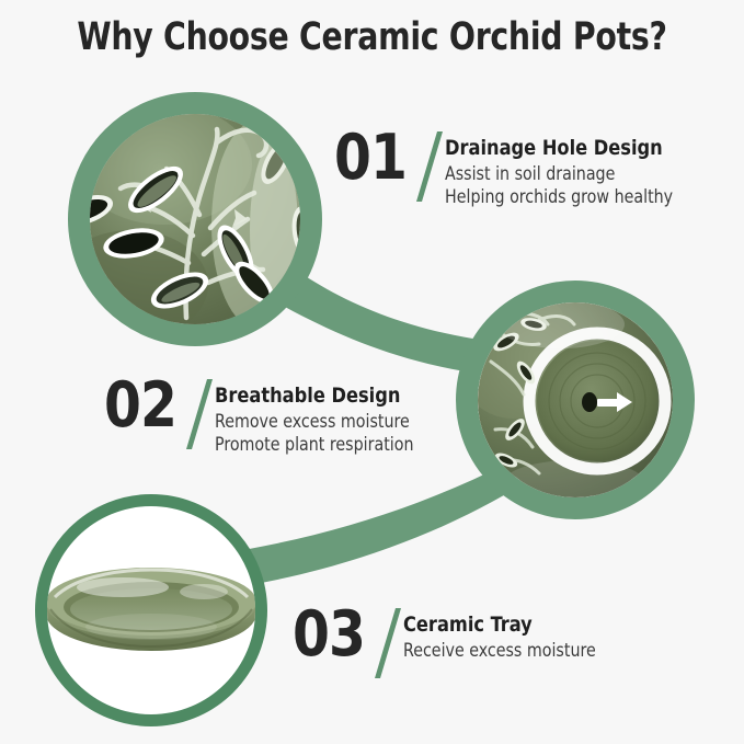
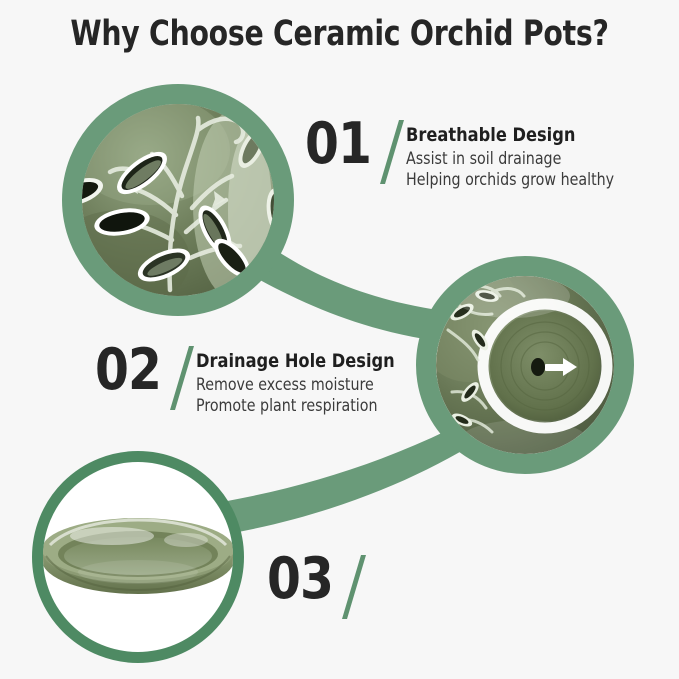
  Why Choose Ceramic Orchid Pots?
  01
- Drainage Hole Design
+ Breathable Design
  Assist in soil drainage
  Helping orchids grow healthy
  02
- Breathable Design
+ Drainage Hole Design
  Remove excess moisture
  Promote plant respiration
  03
- Ceramic Tray
- Receive excess moisture
